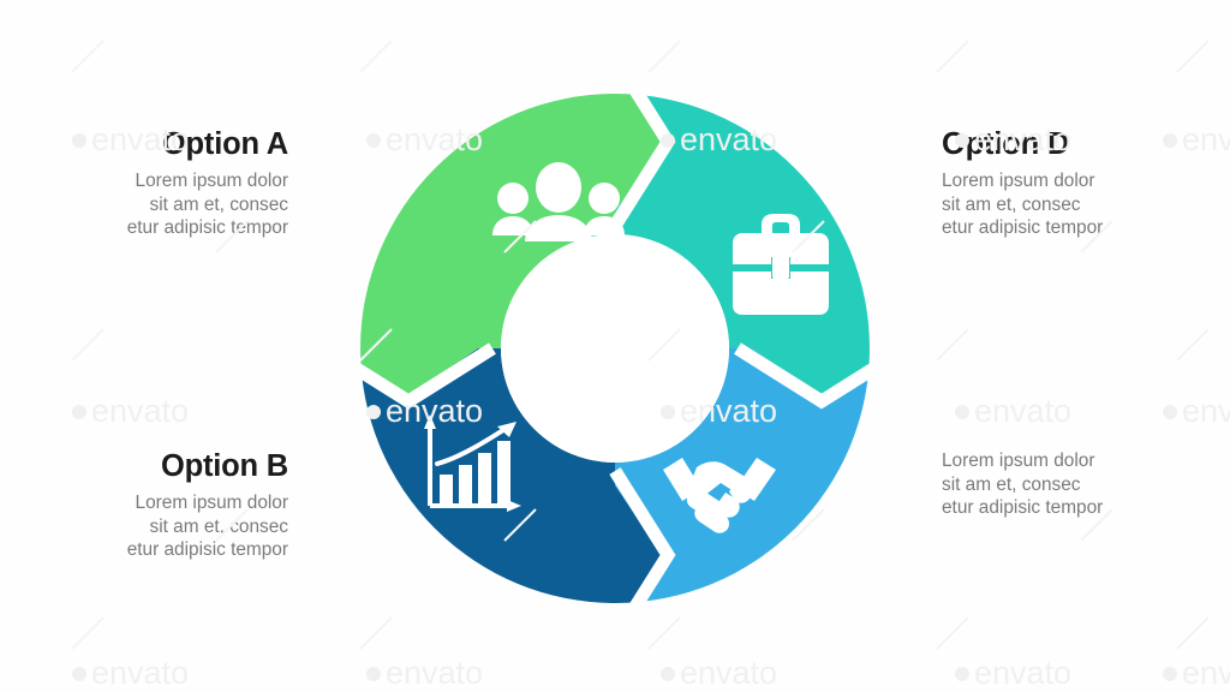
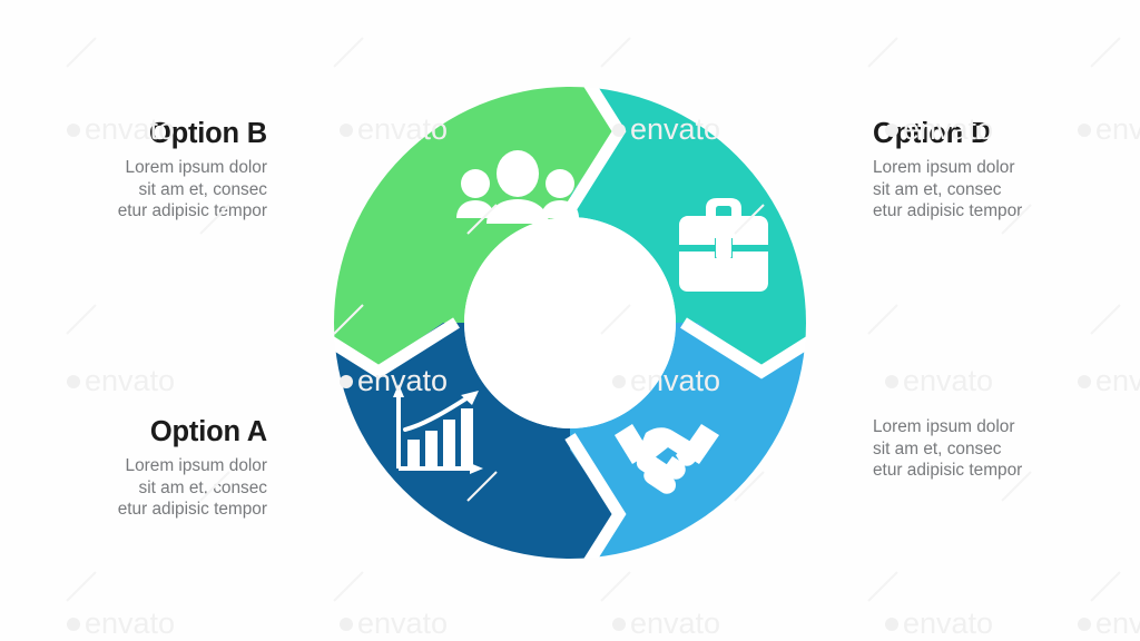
- Option A
+ Option B
  Lorem ipsum dolor
  sit am et, consec
  etur adipisic tmpor
- Option B
+ Option A
  Lorem ipsum dolor
  sit am et, consec
  etur adipisic tempor
  Lorem ipsum dolor
  sit am et, consec
  etur adipisic tempor
  Option D
  Lorem ipsum dolor
  sit am et, consec
  etur adipisic tempor
  envato
  envato
  envato
  envato
  envato
  envato
